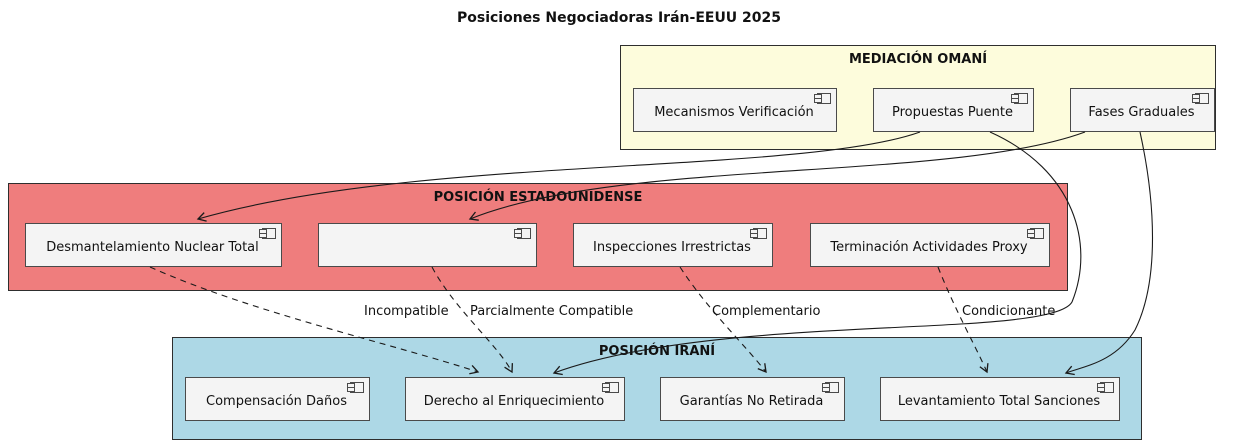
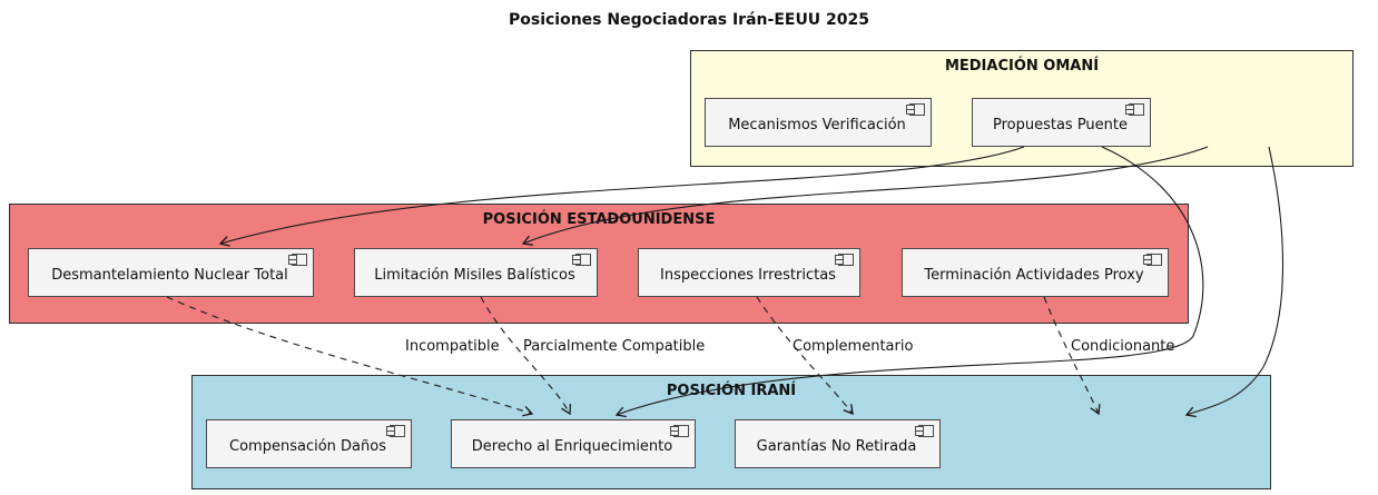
  Posiciones Negociadoras Irán-EEUU 2025
  MEDIACIÓN OMANÍ
  Mecanismos Verificación
  Propuestas Puente
- Fases Graduales
  POSICIÓN ESTADOUNIDENSE
  Desmantelamiento Nuclear Total
+ Limitación Misiles Balísticos
  Inspecciones Irrestrictas
  Terminación Actividades Proxy
  POSIIÓN IRANÍ
  Compensación Daños
  Derecho al Enriquecimiento
  Garantías No Retirada
- Levantamiento Total Sanciones
  Incompatible
  Parcialmente Compatible
  Complementario
  Condicionante
